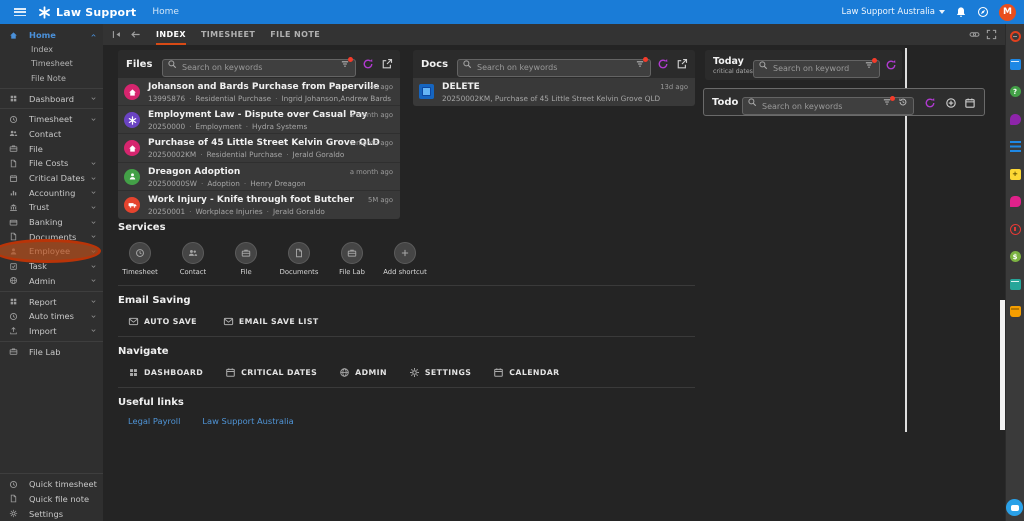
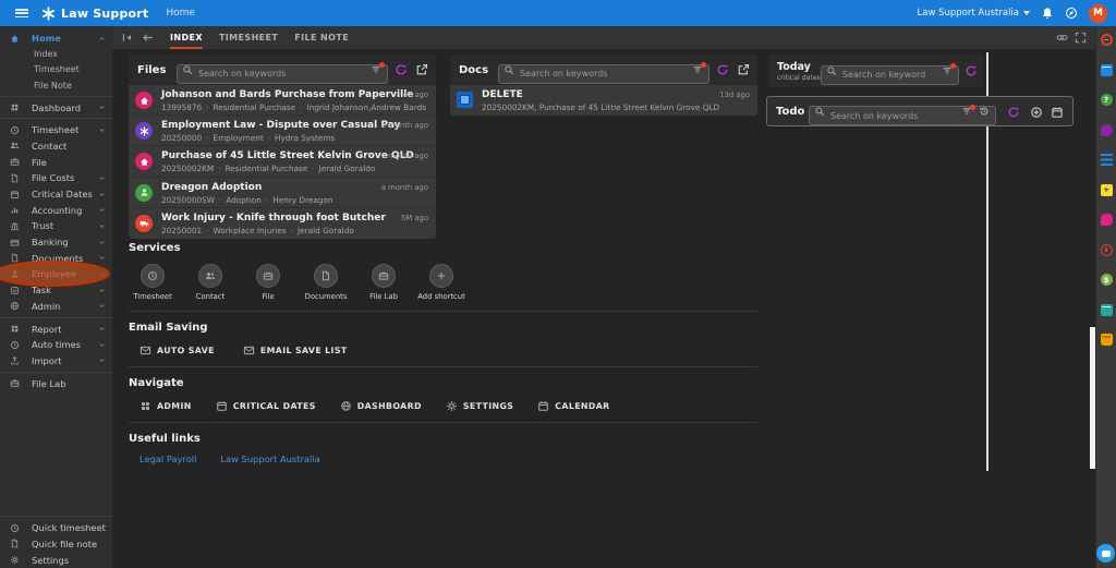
  Law Support
  Home
  Law Support Australia
  M
  Home
  Index
  Timesheet
  File Note
  Dashboard
  Timesheet
  Contact
  File
  File Costs
  Critical Dates
  Accounting
  Trust
  Banking
  Documents
  Employee
  Task
  Admin
  Report
  Auto times
  Import
  File Lab
  Quick timesheet
  Quick file note
  Settings
  INDEX
  TIMESHEET
  FILE NOTE
  Files
  Search on keywords
  Johanson and Bards Purchase from Paperville
  13995876 Residential Purchase Ingrid Johanson,Andrew Bards
  4d ago
  Employment Law - Dispute over Casual Pay
  20250000 Employment Hydra Systems
  a month ago
  Purchase of 45 Little Street Kelvin Grove QLD
  20250002KM Residential Purchase Jerald Goraldo
  a month ago
  Dreagon Adoption
  20250000SW Adoption Henry Dreagon
  a month ago
  Work Injury - Knife through foot Butcher
  20250001 Workplace Injuries Jerald Goraldo
  5M ago
  Docs
  Search on keywords
  DELETE
  20250002KM, Purchase of 45 Little Street Kelvin Grove QLD
  13d ago
  Today
  Search on keyword
  Todo
  Search on keywords
  Services
  Timesheet
  Contact
  File
  Documents
  File Lab
  Add shortcut
  Email Saving
  AUTO SAVE
  EMAIL SAVE LIST
  Navigate
- DASHBOARD
+ ADMIN
  CRITICAL DATES
- ADMIN
+ DASHBOARD
  SETTINGS
  CALENDAR
  Useful links
  Legal Payroll
  Law Support Australia
  ?
  +
  $
